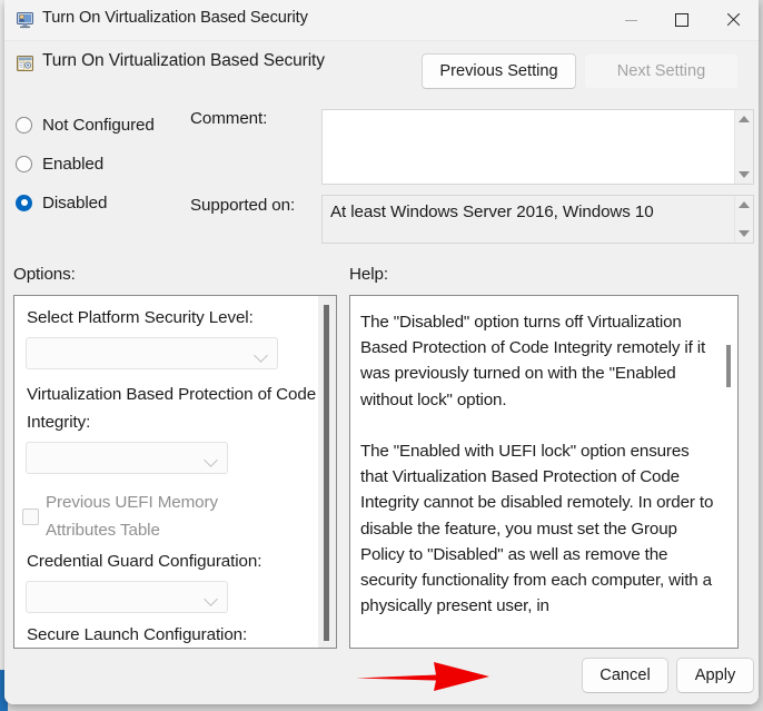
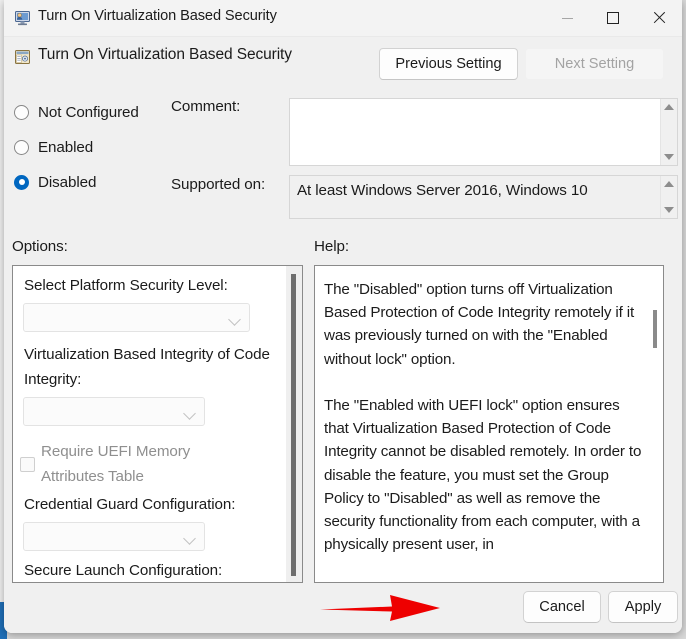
  Turn On Virtualization Based Security
  Turn On Virtualization Based Security
  Previous Setting
  Next Setting
  Not Configured
  Enabled
  Disabled
  Comment:
  Supported on:
  At least Windows Server 2016, Windows 10
  Options:
  Help:
  Select Platform Security Level:
- Virtualization Based Protection of Code Integrity:
+ Virtualization Based Integrity of Code Integrity:
- Previous UEFI Memory Attributes Table
+ Require UEFI Memory Attributes Table
  Credential Guard Configuration:
  Secure Launch Configuration:
  The "Disabled" option turns off Virtualization Based Protection of Code Integrity remotely if it was previously turned on with the "Enabled without lock" option.
  The "Enabled with UEFI lock" option ensures that Virtualization Based Protection of Code Integrity cannot be disabled remotely. In order to disable the feature, you must set the Group Policy to "Disabled" as well as remove the security functionality from each computer, with a physically present user, in
  Cancel
  Apply
